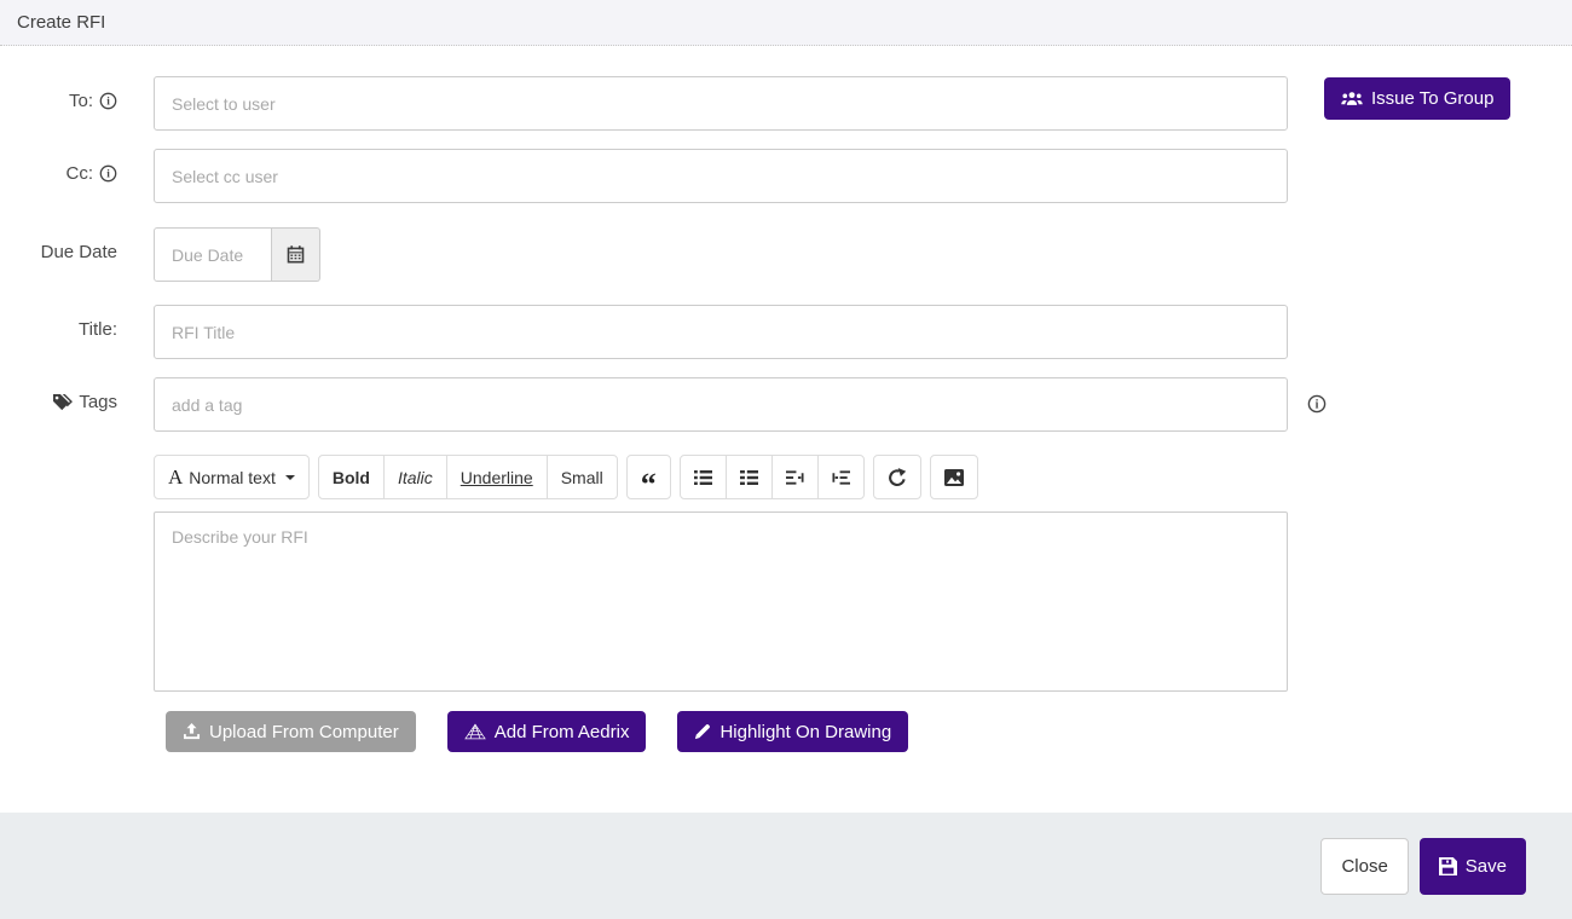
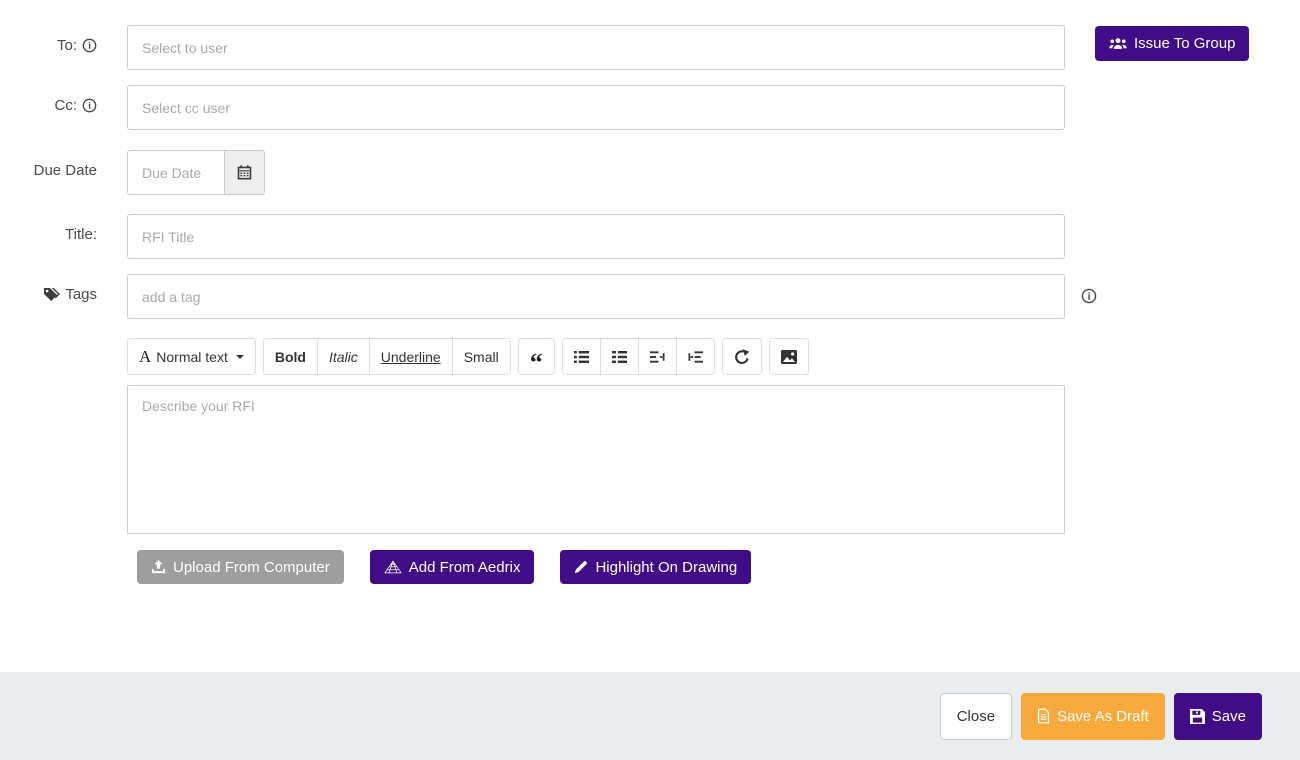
- Create RFI
  To:
  i
  Select to user
  Issue To Group
  Cc:
  i
  Select cc user
  Due Date
  Due Date
  Title:
  RFI Title
  Tags
  add a tag
  i
  A
  Normal text
  Bold
  Italic
  Underline
  Small
  “
  Describe your RFI
  Upload From Computer
  Add From Aedrix
  Highlight On Drawing
  Close
+ Save As Draft
  Save
